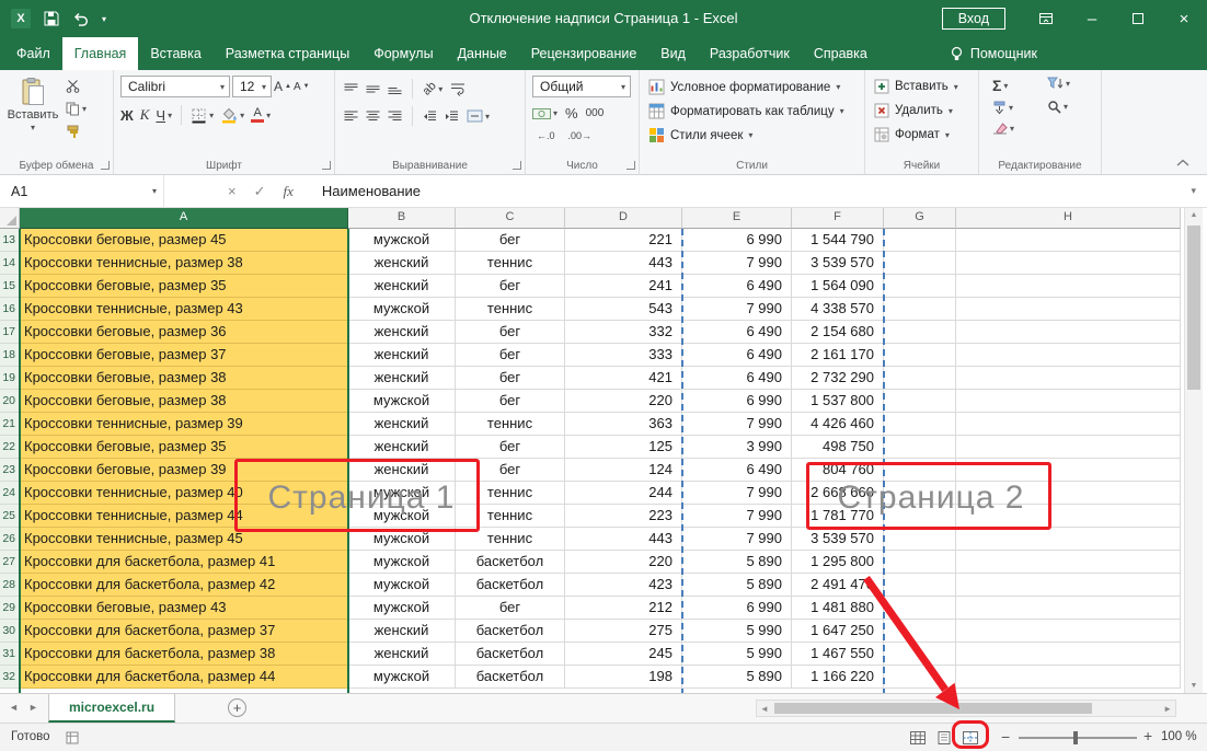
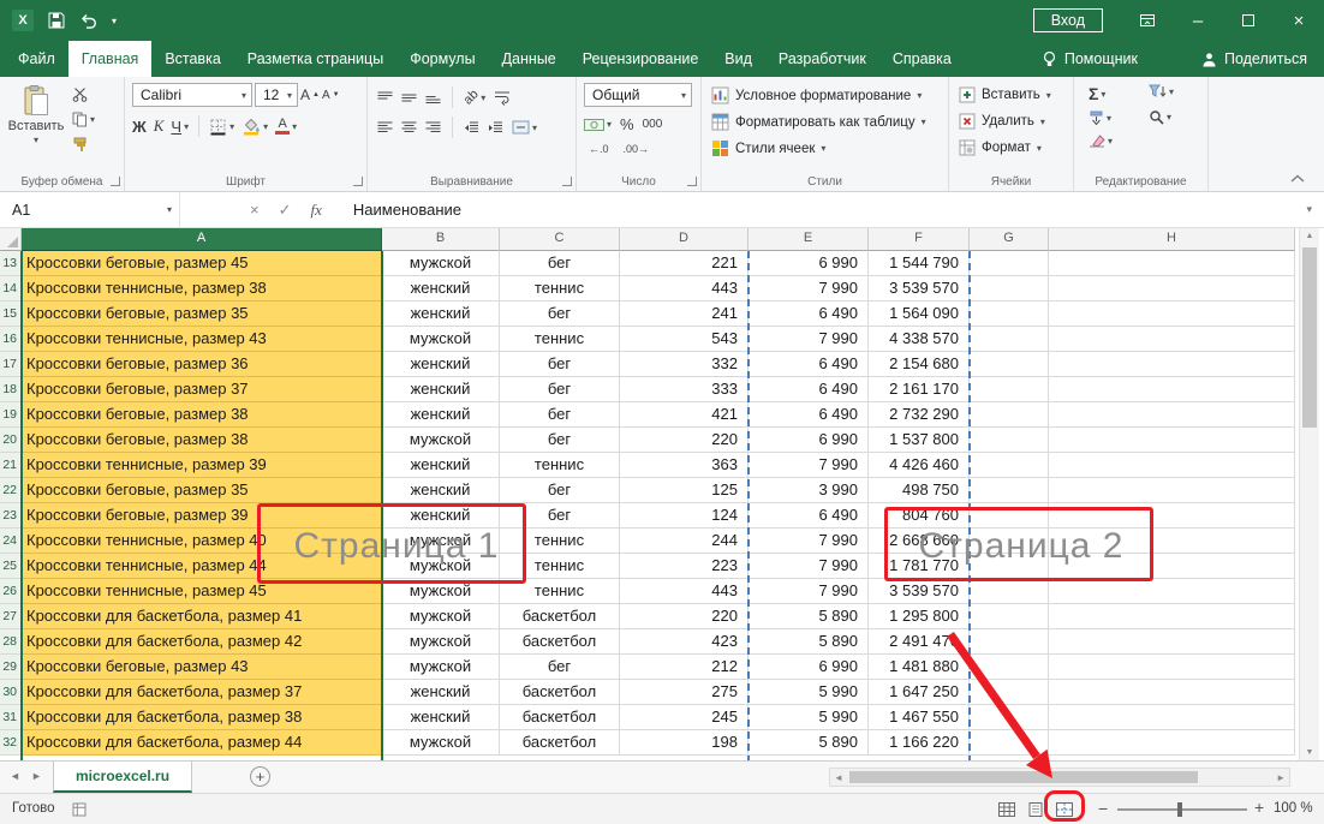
  X
  ▾
- Отключение надписи Страница 1 - Excel
  Вход
  –
  ×
  Файл
  Главная
  Вставка
  Разметка страницы
  Формулы
  Данные
  Рецензирование
  Вид
  Разработчик
  Справка
  Помощник
+ Поделиться
  Вставить
  ▾
  ▾
  Буфер обмена
  Calibri
  ▾
  12
  ▾
  А
  А
  Ж
  К
  Ч
  ▾
  ▾
  ▾
  А
  ▾
  Шрифт
  ▾
  ▾
  Выравнивание
  Общий
  ▾
  ▾
  %
  000
  ←.0
  .00→
  Число
  Условное форматирование
  ▾
  Форматировать как таблицу
  ▾
  Стили ячеек
  ▾
  Стили
  Вставить
  ▾
  Удалить
  ▾
  Формат
  ▾
  Ячейки
  Σ
  ▾
  ▾
  ▾
  ▾
  ▾
  Редактирование
  A1
  ▾
  ×
  ✓
  fx
  Наименование
  ▾
  A
  B
  C
  D
  E
  F
  G
  H
  13
  Кроссовки беговые, размер 45
  мужской
  бег
  221
  6 990
  1 544 790
  14
  Кроссовки теннисные, размер 38
  женский
  теннис
  443
  7 990
  3 539 570
  15
  Кроссовки беговые, размер 35
  женский
  бег
  241
  6 490
  1 564 090
  16
  Кроссовки теннисные, размер 43
  мужской
  теннис
  543
  7 990
  4 338 570
  17
  Кроссовки беговые, размер 36
  женский
  бег
  332
  6 490
  2 154 680
  18
  Кроссовки беговые, размер 37
  женский
  бег
  333
  6 490
  2 161 170
  19
  Кроссовки беговые, размер 38
  женский
  бег
  421
  6 490
  2 732 290
  20
  Кроссовки беговые, размер 38
  мужской
  бег
  220
  6 990
  1 537 800
  21
  Кроссовки теннисные, размер 39
  женский
  теннис
  363
  7 990
  4 426 460
  22
  Кроссовки беговые, размер 35
  женский
  бег
  125
  3 990
  498 750
  23
  Кроссовки беговые, размер 39
  женский
  бег
  124
  6 490
  804 760
  24
  Кроссовки теннисные, размер 40
  мужской
  теннис
  244
  7 990
  2 668 660
  25
  Кроссовки теннисные, размер 44
  мужской
  теннис
  223
  7 990
  1 781 770
  26
  Кроссовки теннисные, размер 45
  мужской
  теннис
  443
  7 990
  3 539 570
  27
  Кроссовки для баскетбола, размер 41
  мужской
  баскетбол
  220
  5 890
  1 295 800
  28
  Кроссовки для баскетбола, размер 42
  мужской
  баскетбол
  423
  5 890
  2 491 47
  29
  Кроссовки беговые, размер 43
  мужской
  бег
  212
  6 990
  1 481 880
  30
  Кроссовки для баскетбола, размер 37
  женский
  баскетбол
  275
  5 990
  1 647 250
  31
  Кроссовки для баскетбола, размер 38
  женский
  баскетбол
  245
  5 990
  1 467 550
  32
  Кроссовки для баскетбола, размер 44
  мужской
  баскетбол
  198
  5 890
  1 166 220
  Страница 1
  Страница 2
  ◄
  ►
  microexcel.ru
  +
  ◄
  ►
  Готово
  −
  +
  100 %
